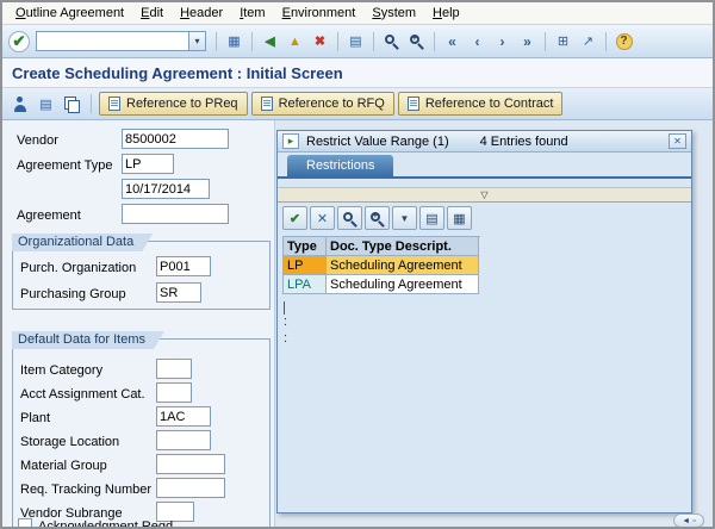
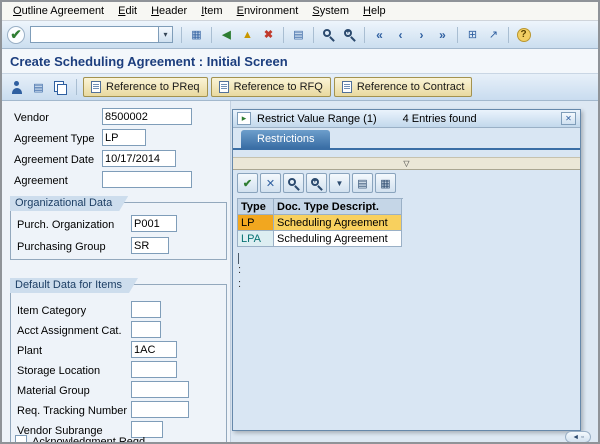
  Outline Agreement
  Edit
  Header
  Item
  Environment
  System
  Help
  ✔
  ▾
  ▦
  ◀
  ▲
  ✖
  ▤
  +
  «
  ‹
  ›
  »
  ⊞
  ↗
  ?
  Create Scheduling Agreement : Initial Screen
  ▤
  Reference to PReq
  Reference to RFQ
  Reference to Contract
  Vendor
  8500002
  Agreement Type
  LP
+ Agreement Date
  10/17/2014
  Agreement
  Organizational Data
  Purch. Organization
  P001
  Purchasing Group
  SR
  Default Data for Items
  Item Category
  Acct Assignment Cat.
  Plant
  1AC
  Storage Location
  Material Group
  Req. Tracking Number
  Vendor Subrange
  ▸
  Restrict Value Range (1)
  4 Entries found
  ✕
  Restrictions
  ▽
  ✔
  ✕
  +
  ▼
  ▤
  ▦
  Type
  Doc. Type Descript.
  LP
  Scheduling Agreement
  LPA
  Scheduling Agreement
  :
  :
